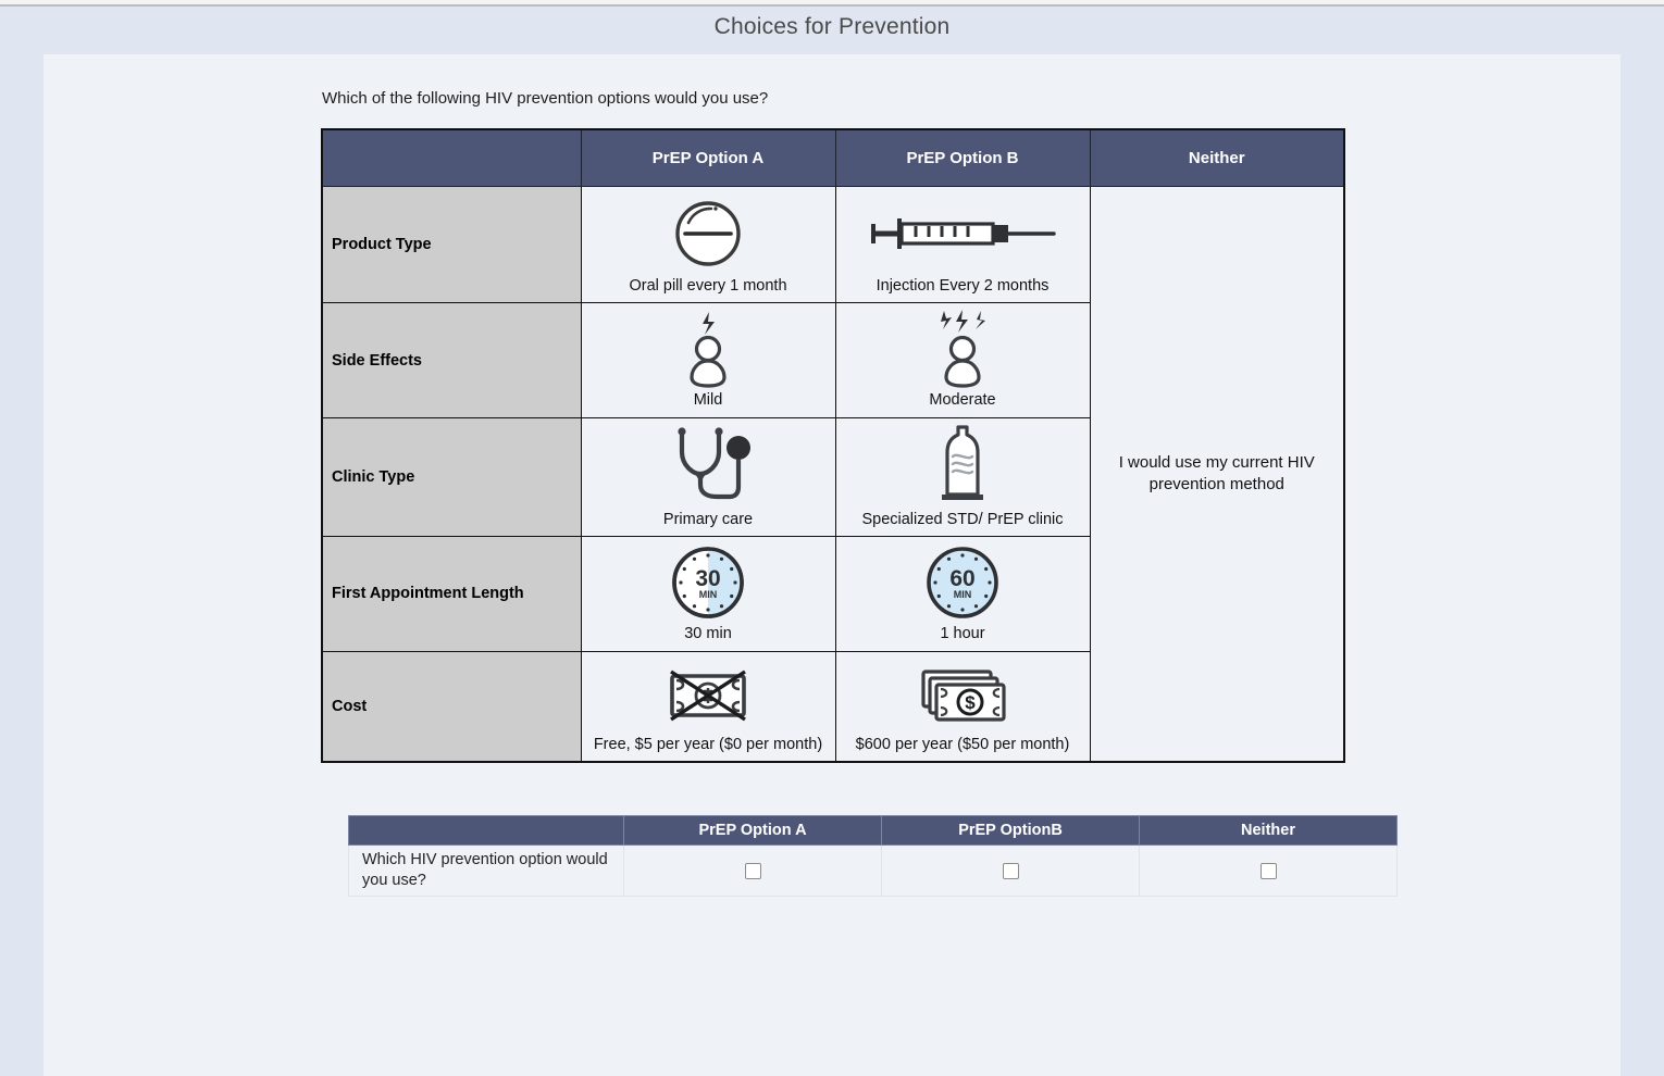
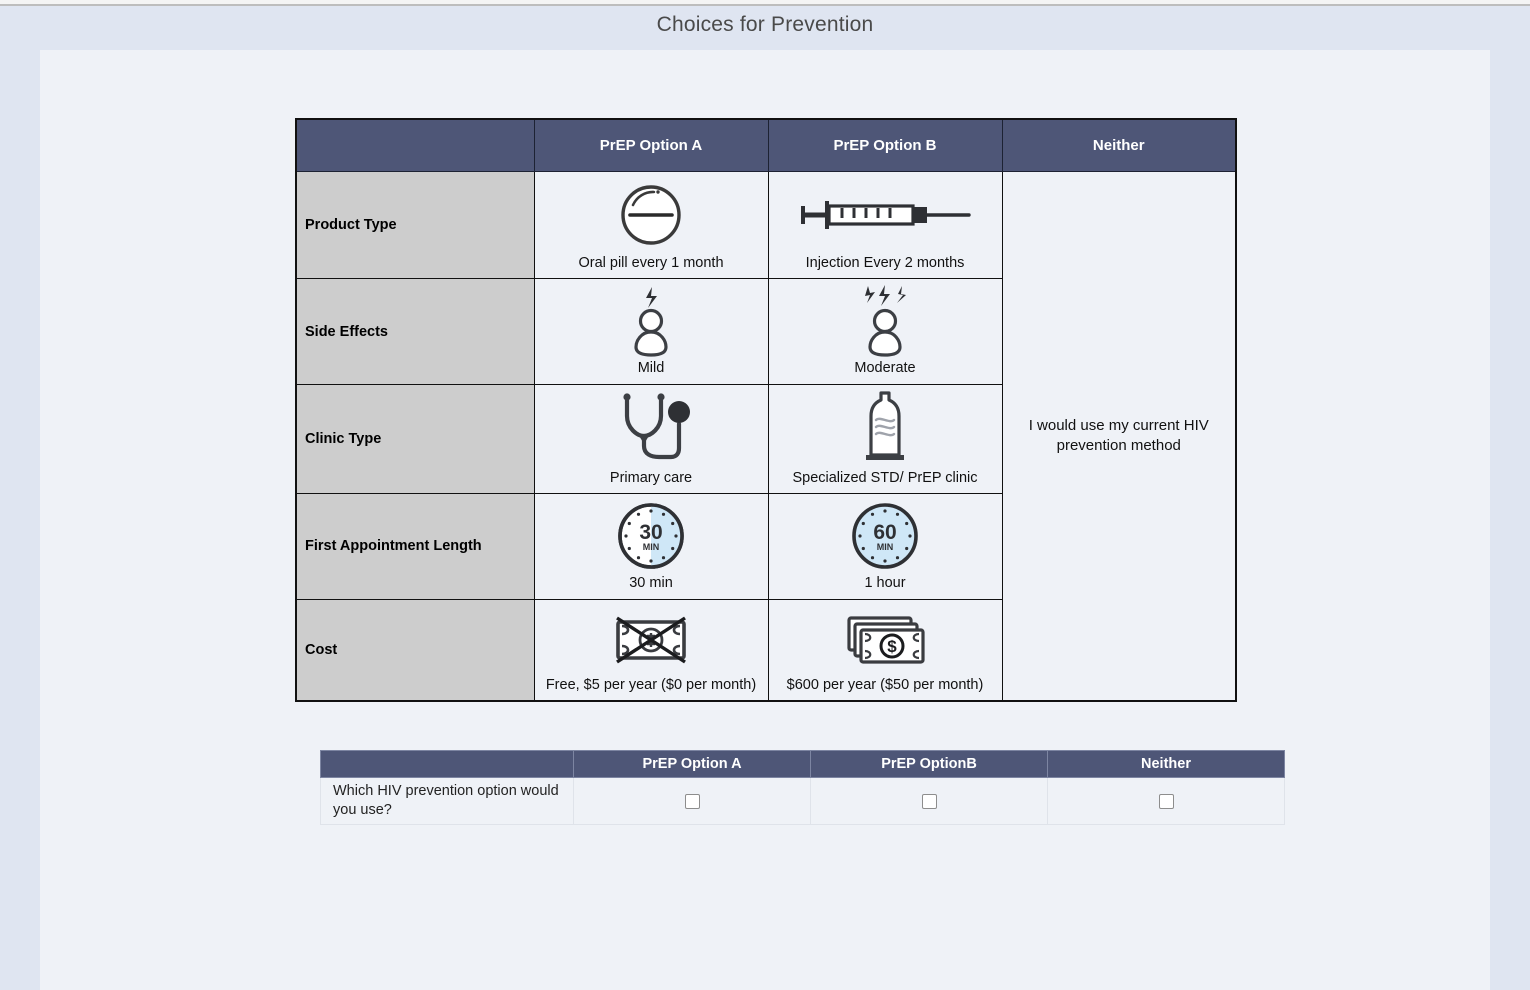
  Choices for Prevention
- Which of the following HIV prevention options would you use?
  	PrEP Option A	PrEP Option B	Neither
  Product Type	Oral pill every 1 month	Injection Every 2 months	I would use my current HIV prevention method
  Side Effects	Mild	Moderate
  Clinic Type	Primary care	Specialized STD/ PrEP clinic
  First Appointment Length	30 MIN 30 min	60 MIN 1 hour
  Cost	Free, $5 per year ($0 per month)	$ $600 per year ($50 per month)
  	PrEP Option A	PrEP OptionB	Neither
  Which HIV prevention option would you use?
